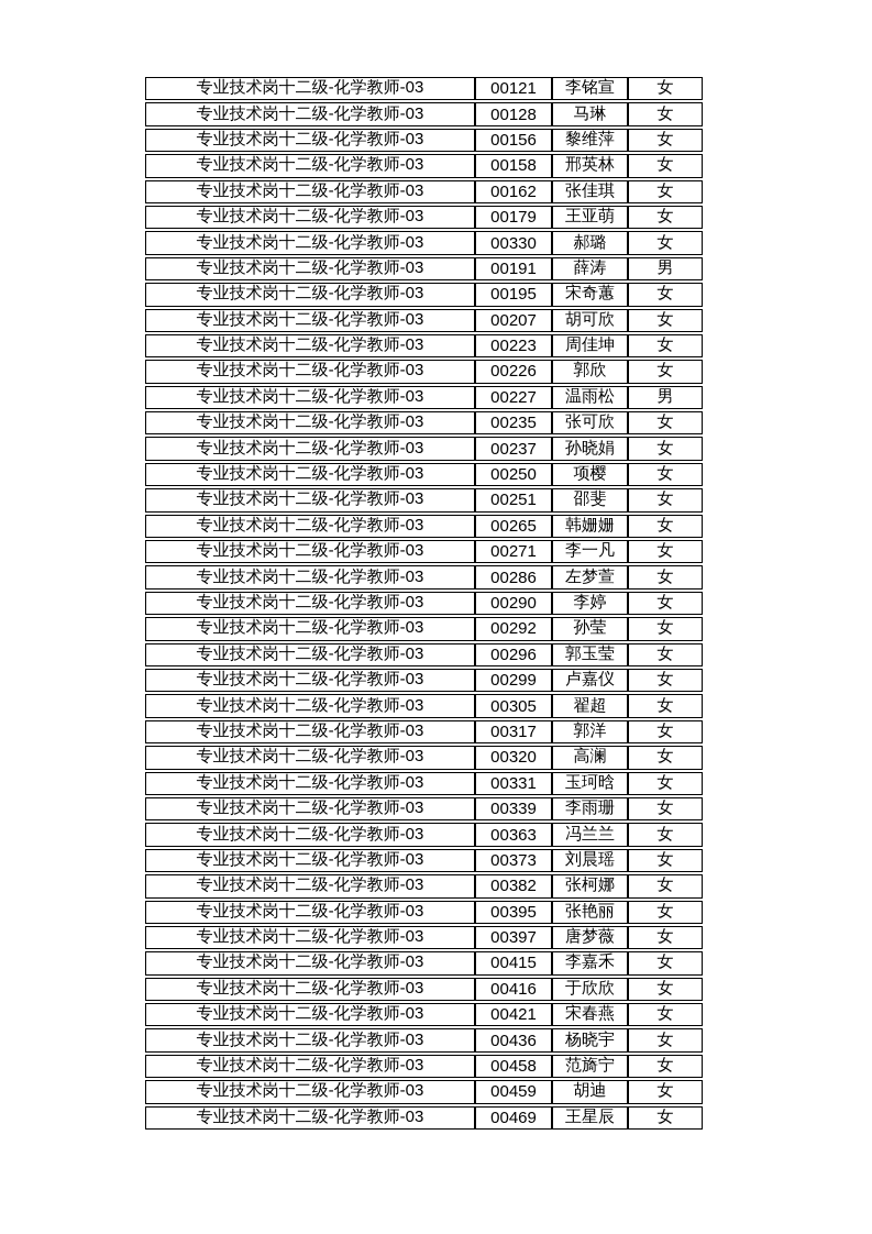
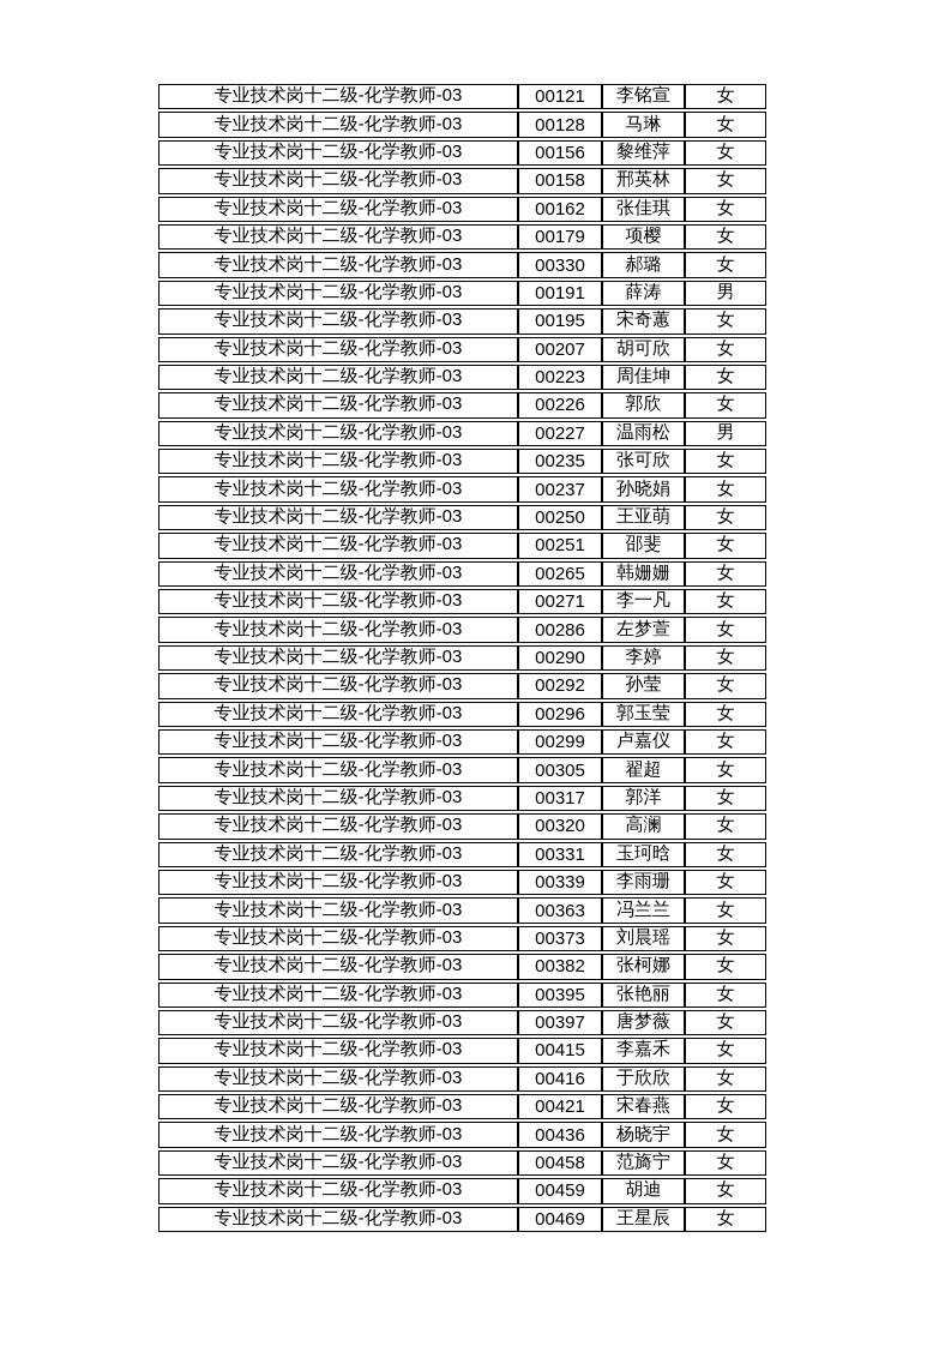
  专业技术岗十二级-化学教师-03	00121	李铭宣	女
  专业技术岗十二级-化学教师-03	00128	马琳	女
  专业技术岗十二级-化学教师-03	00156	黎维萍	女
  专业技术岗十二级-化学教师-03	00158	邢英林	女
  专业技术岗十二级-化学教师-03	00162	张佳琪	女
- 专业技术岗十二级-化学教师-03	00179	王亚萌	女
+ 专业技术岗十二级-化学教师-03	00179	项樱	女
  专业技术岗十二级-化学教师-03	00330	郝璐	女
  专业技术岗十二级-化学教师-03	00191	薛涛	男
  专业技术岗十二级-化学教师-03	00195	宋奇蕙	女
  专业技术岗十二级-化学教师-03	00207	胡可欣	女
  专业技术岗十二级-化学教师-03	00223	周佳坤	女
  专业技术岗十二级-化学教师-03	00226	郭欣	女
  专业技术岗十二级-化学教师-03	00227	温雨松	男
  专业技术岗十二级-化学教师-03	00235	张可欣	女
  专业技术岗十二级-化学教师-03	00237	孙晓娟	女
- 专业技术岗十二级-化学教师-03	00250	项樱	女
+ 专业技术岗十二级-化学教师-03	00250	王亚萌	女
  专业技术岗十二级-化学教师-03	00251	邵斐	女
  专业技术岗十二级-化学教师-03	00265	韩姗姗	女
  专业技术岗十二级-化学教师-03	00271	李一凡	女
  专业技术岗十二级-化学教师-03	00286	左梦萱	女
  专业技术岗十二级-化学教师-03	00290	李婷	女
  专业技术岗十二级-化学教师-03	00292	孙莹	女
  专业技术岗十二级-化学教师-03	00296	郭玉莹	女
  专业技术岗十二级-化学教师-03	00299	卢嘉仪	女
  专业技术岗十二级-化学教师-03	00305	翟超	女
  专业技术岗十二级-化学教师-03	00317	郭洋	女
  专业技术岗十二级-化学教师-03	00320	高澜	女
  专业技术岗十二级-化学教师-03	00331	玉珂晗	女
  专业技术岗十二级-化学教师-03	00339	李雨珊	女
  专业技术岗十二级-化学教师-03	00363	冯兰兰	女
  专业技术岗十二级-化学教师-03	00373	刘晨瑶	女
  专业技术岗十二级-化学教师-03	00382	张柯娜	女
  专业技术岗十二级-化学教师-03	00395	张艳丽	女
  专业技术岗十二级-化学教师-03	00397	唐梦薇	女
  专业技术岗十二级-化学教师-03	00415	李嘉禾	女
  专业技术岗十二级-化学教师-03	00416	于欣欣	女
  专业技术岗十二级-化学教师-03	00421	宋春燕	女
  专业技术岗十二级-化学教师-03	00436	杨晓宇	女
  专业技术岗十二级-化学教师-03	00458	范旖宁	女
  专业技术岗十二级-化学教师-03	00459	胡迪	女
  专业技术岗十二级-化学教师-03	00469	王星辰	女
